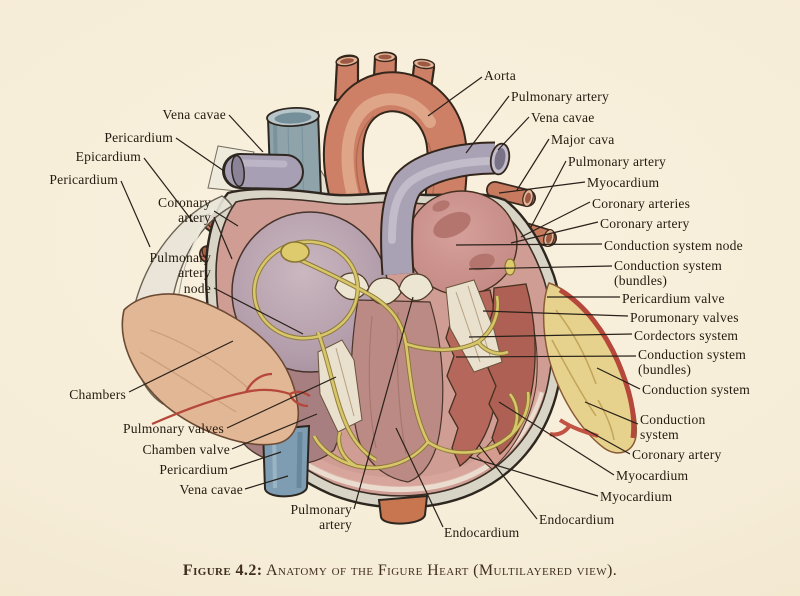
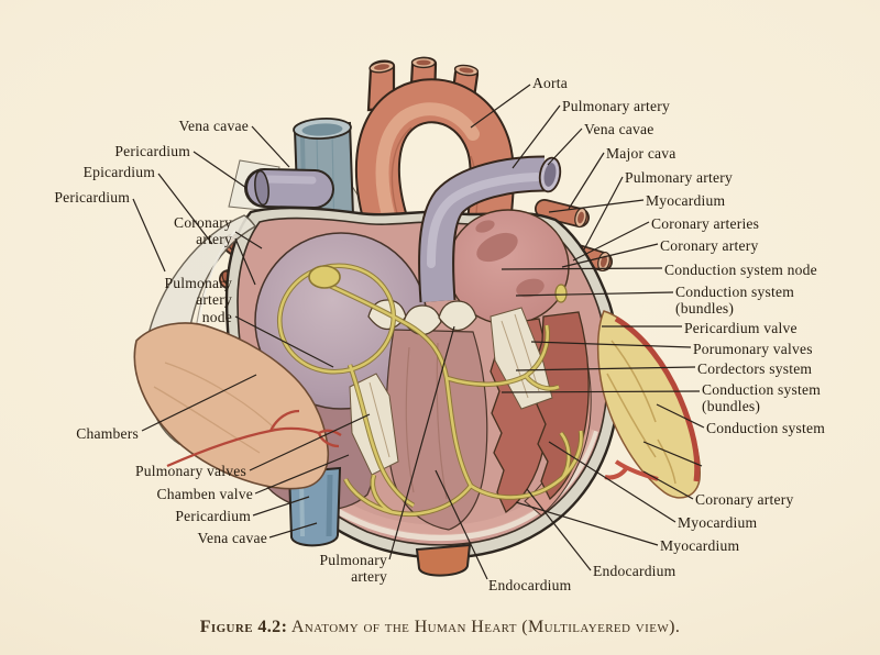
  Vena cavae
  Pericardium
  Epicardium
  Pericardium
  Coronary
  artery
  Pulmonary
  artery
  node
  Chambers
  Pulmonary valves
  Chamben valve
  Pericardium
  Vena cavae
  Pulmonary
  artery
  Endocardium
  Aorta
  Pulmonary artery
  Vena cavae
  Major cava
  Pulmonary artery
  Myocardium
  Coronary arteries
  Coronary artery
  Conduction system node
  Conduction system
  (bundles)
  Pericardium valve
  Porumonary valves
  Cordectors system
  Conduction system
  (bundles)
  Conduction system
- Conduction
- system
  Coronary artery
  Myocardium
  Myocardium
  Endocardium
- Figure 4.2: Anatomy of the Figure Heart (Multilayered view).
+ Figure 4.2: Anatomy of the Human Heart (Multilayered view).
